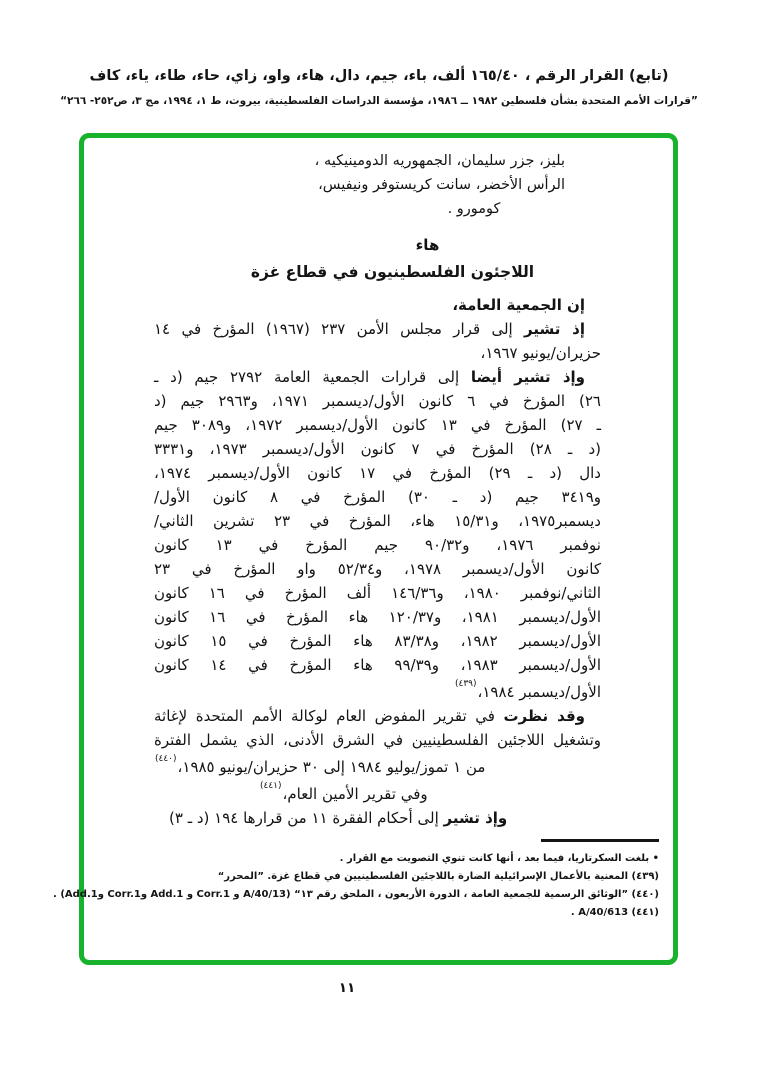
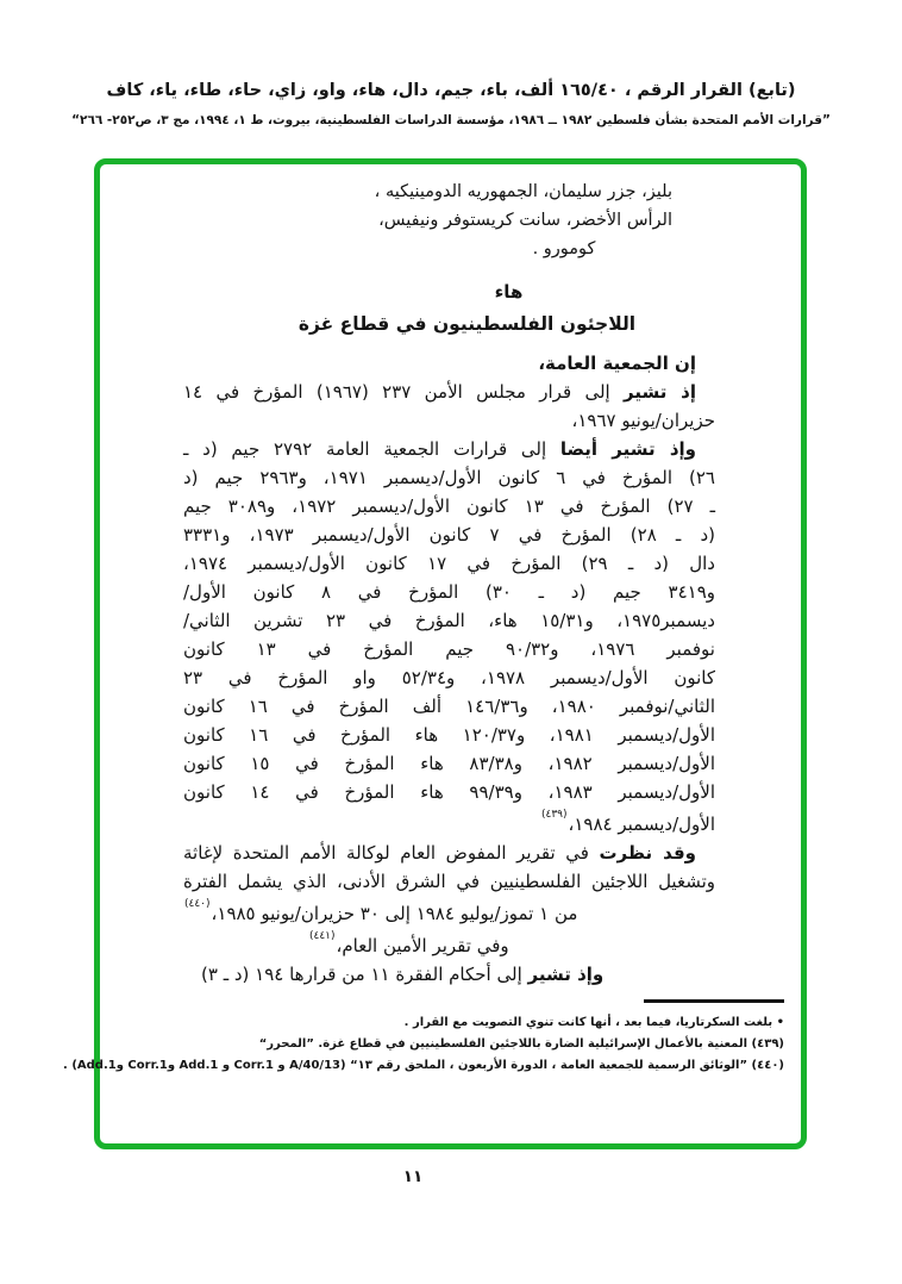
  (تابع) القرار الرقم ، ١٦٥/٤٠ ألف، باء، جيم، دال، هاء، واو، زاي، حاء، طاء، ياء، كاف
  ”قرارات الأمم المتحدة بشأن فلسطين ١٩٨٢ ــ ١٩٨٦، مؤسسة الدراسات الفلسطينية، بيروت، ط ١، ١٩٩٤، مج ٣، ص٢٥٢- ٢٦٦“
  بليز، جزر سليمان، الجمهوريه الدومينيكيه ،
  الرأس الأخضر، سانت كريستوفر ونيفيس،
  كومورو .
  هاء
  اللاجئون الفلسطينيون في قطاع غزة
  إن الجمعية العامة،
  إذ تشير إلى قرار مجلس الأمن ٢٣٧ (١٩٦٧) المؤرخ في ١٤
  حزيران/يونيو ١٩٦٧،
  وإذ تشير أيضا إلى قرارات الجمعية العامة ٢٧٩٢ جيم (د ـ
  ٢٦) المؤرخ في ٦ كانون الأول/ديسمبر ١٩٧١، و٢٩٦٣ جيم (د
  ـ ٢٧) المؤرخ في ١٣ كانون الأول/ديسمبر ١٩٧٢، و٣٠٨٩ جيم
  (د ـ ٢٨) المؤرخ في ٧ كانون الأول/ديسمبر ١٩٧٣، و٣٣٣١
  دال (د ـ ٢٩) المؤرخ في ١٧ كانون الأول/ديسمبر ١٩٧٤،
  و٣٤١٩ جيم (د ـ ٣٠) المؤرخ في ٨ كانون الأول/
  ديسمبر١٩٧٥، و١٥/٣١ هاء، المؤرخ في ٢٣ تشرين الثاني/
  نوفمبر ١٩٧٦، و٩٠/٣٢ جيم المؤرخ في ١٣ كانون
  كانون الأول/ديسمبر ١٩٧٨، و٥٢/٣٤ واو المؤرخ في ٢٣
  الثاني/نوفمبر ١٩٨٠، و١٤٦/٣٦ ألف المؤرخ في ١٦ كانون
  الأول/ديسمبر ١٩٨١، و١٢٠/٣٧ هاء المؤرخ في ١٦ كانون
  الأول/ديسمبر ١٩٨٢، و٨٣/٣٨ هاء المؤرخ في ١٥ كانون
  الأول/ديسمبر ١٩٨٣، و٩٩/٣٩ هاء المؤرخ في ١٤ كانون
  الأول/ديسمبر ١٩٨٤،(٤٣٩)
  وقد نظرت في تقرير المفوض العام لوكالة الأمم المتحدة لإغاثة
  وتشغيل اللاجئين الفلسطينيين في الشرق الأدنى، الذي يشمل الفترة
  من ١ تموز/يوليو ١٩٨٤ إلى ٣٠ حزيران/يونيو ١٩٨٥،(٤٤٠)
  وفي تقرير الأمين العام،(٤٤١)
  وإذ تشير إلى أحكام الفقرة ١١ من قرارها ١٩٤ (د ـ ٣)
  • بلغت السكرتاريا، فيما بعد ، أنها كانت تنوي التصويت مع القرار .
  (٤٣٩) المعنية بالأعمال الإسرائيلية الضارة باللاجئين الفلسطينيين في قطاع غزة. ”المحرر“
  (٤٤٠) ”الوثائق الرسمية للجمعية العامة ، الدورة الأربعون ، الملحق رقم ١٣“ (A/40/13 و Corr.1 و Add.1 وCorr.1 وAdd.1) .
- (٤٤١) A/40/613 .
  ١١
